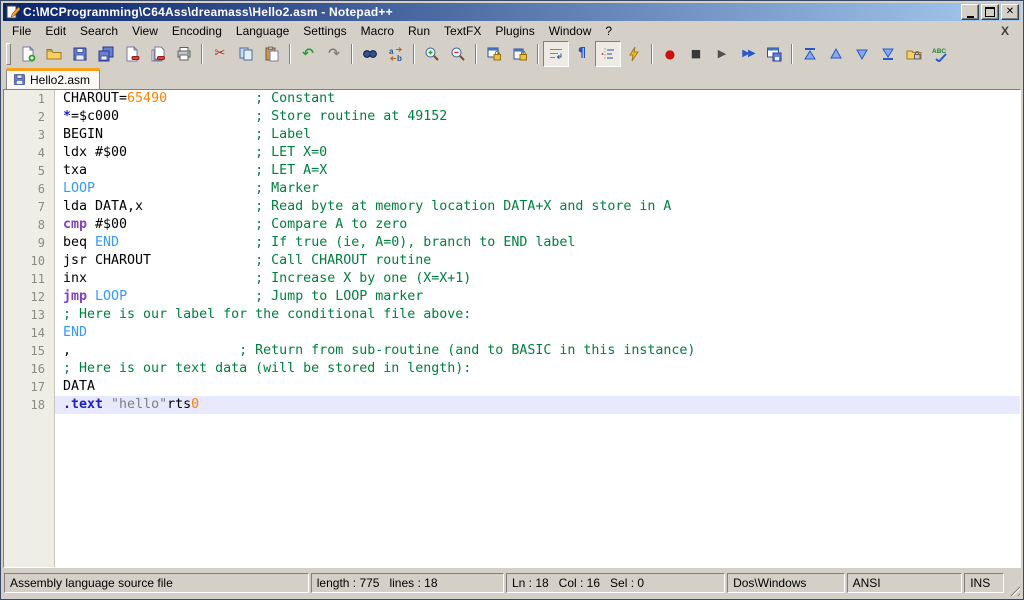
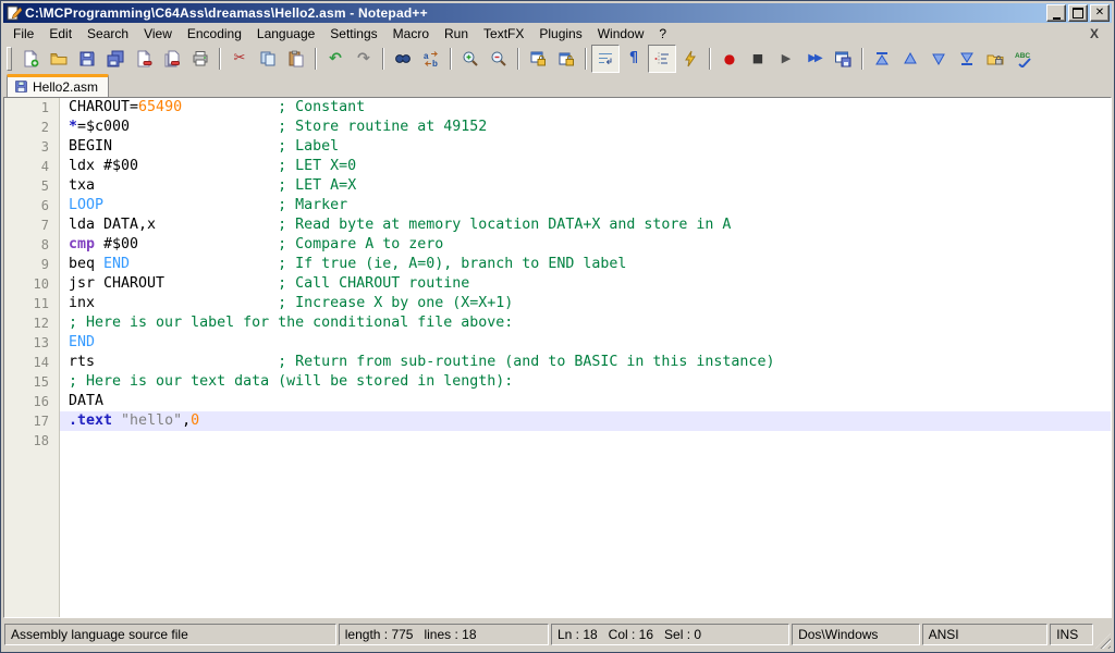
  C:\MCProgramming\C64Ass\dreamass\Hello2.asm - Notepad++
  ✕
  File
  Edit
  Search
  View
  Encoding
  Language
  Settings
  Macro
  Run
  TextFX
  Plugins
  Window
  ?
  X
  ✂
  ↶
  ↷
  a
  b
  ¶
  ●
  ■
  ▶
  ▶▶
  Hello2.asm
  1
  2
  3
  4
  5
  6
  7
  8
  9
  10
  11
  12
  13
  14
  15
  16
  17
  18
  CHAROUT=65490 ; Constant
  *=$c000 ; Store routine at 49152
  BEGIN ; Label
  ldx #$00 ; LET X=0
  txa ; LET A=X
  LOOP ; Marker
  lda DATA,x ; Read byte at memory location DATA+X and store in A
  cmp #$00 ; Compare A to zero
  beq END ; If true (ie, A=0), branch to END label
  jsr CHAROUT ; Call CHAROUT routine
  inx ; Increase X by one (X=X+1)
- jmp LOOP ; Jump to LOOP marker
  ; Here is our label for the conditional file above:
  END
- , ; Return from sub-routine (and to BASIC in this instance)
+ rts ; Return from sub-routine (and to BASIC in this instance)
  ; Here is our text data (will be stored in length):
  DATA
- .text "hello"rts0
+ .text "hello",0
  Assembly language source file
  length : 775 lines : 18
  Ln : 18 Col : 16 Sel : 0
  Dos\Windows
  ANSI
  INS
